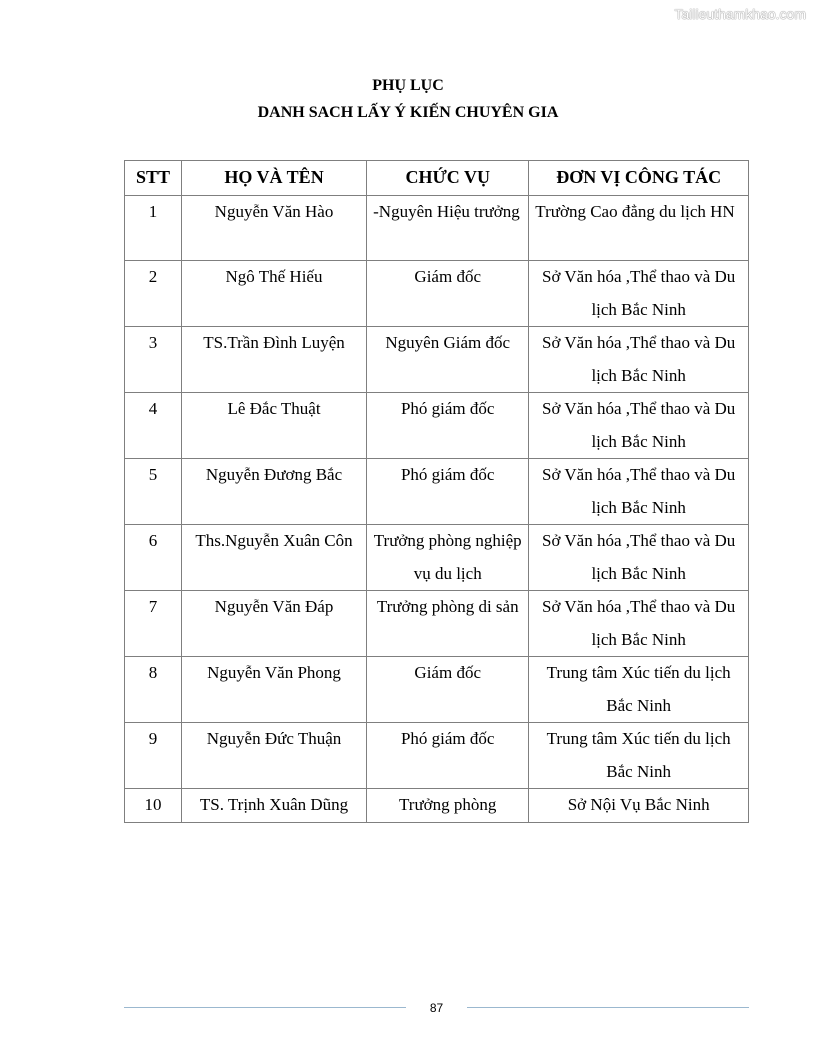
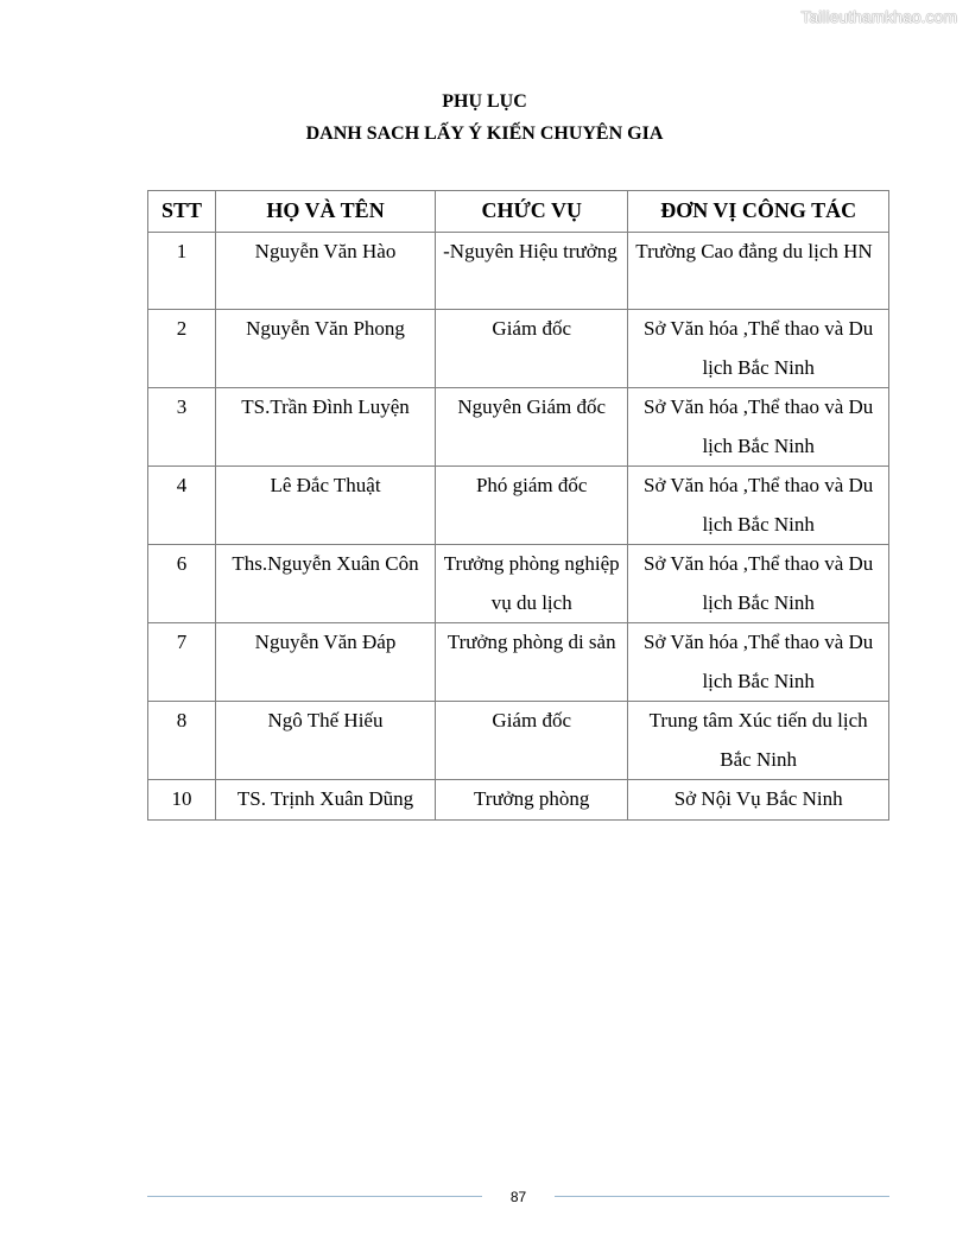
  Tailieuthamkhao.com
  PHỤ LỤC
  DANH SACH LẤY Ý KIẾN CHUYÊN GIA
  STT	HỌ VÀ TÊN	CHỨC VỤ	ĐƠN VỊ CÔNG TÁC
  1	Nguyễn Văn Hào	-Nguyên Hiệu trưởng	Trường Cao đẳng du lịch HN
- 2	Ngô Thế Hiếu	Giám đốc	Sở Văn hóa ,Thể thao và Du lịch Bắc Ninh
+ 2	Nguyễn Văn Phong	Giám đốc	Sở Văn hóa ,Thể thao và Du lịch Bắc Ninh
  3	TS.Trần Đình Luyện	Nguyên Giám đốc	Sở Văn hóa ,Thể thao và Du lịch Bắc Ninh
  4	Lê Đắc Thuật	Phó giám đốc	Sở Văn hóa ,Thể thao và Du lịch Bắc Ninh
- 5	Nguyễn Đương Bắc	Phó giám đốc	Sở Văn hóa ,Thể thao và Du lịch Bắc Ninh
  6	Ths.Nguyễn Xuân Côn	Trưởng phòng nghiệp vụ du lịch	Sở Văn hóa ,Thể thao và Du lịch Bắc Ninh
  7	Nguyễn Văn Đáp	Trưởng phòng di sản	Sở Văn hóa ,Thể thao và Du lịch Bắc Ninh
- 8	Nguyễn Văn Phong	Giám đốc	Trung tâm Xúc tiến du lịch Bắc Ninh
+ 8	Ngô Thế Hiếu	Giám đốc	Trung tâm Xúc tiến du lịch Bắc Ninh
- 9	Nguyễn Đức Thuận	Phó giám đốc	Trung tâm Xúc tiến du lịch Bắc Ninh
  10	TS. Trịnh Xuân Dũng	Trưởng phòng	Sở Nội Vụ Bắc Ninh
  87
